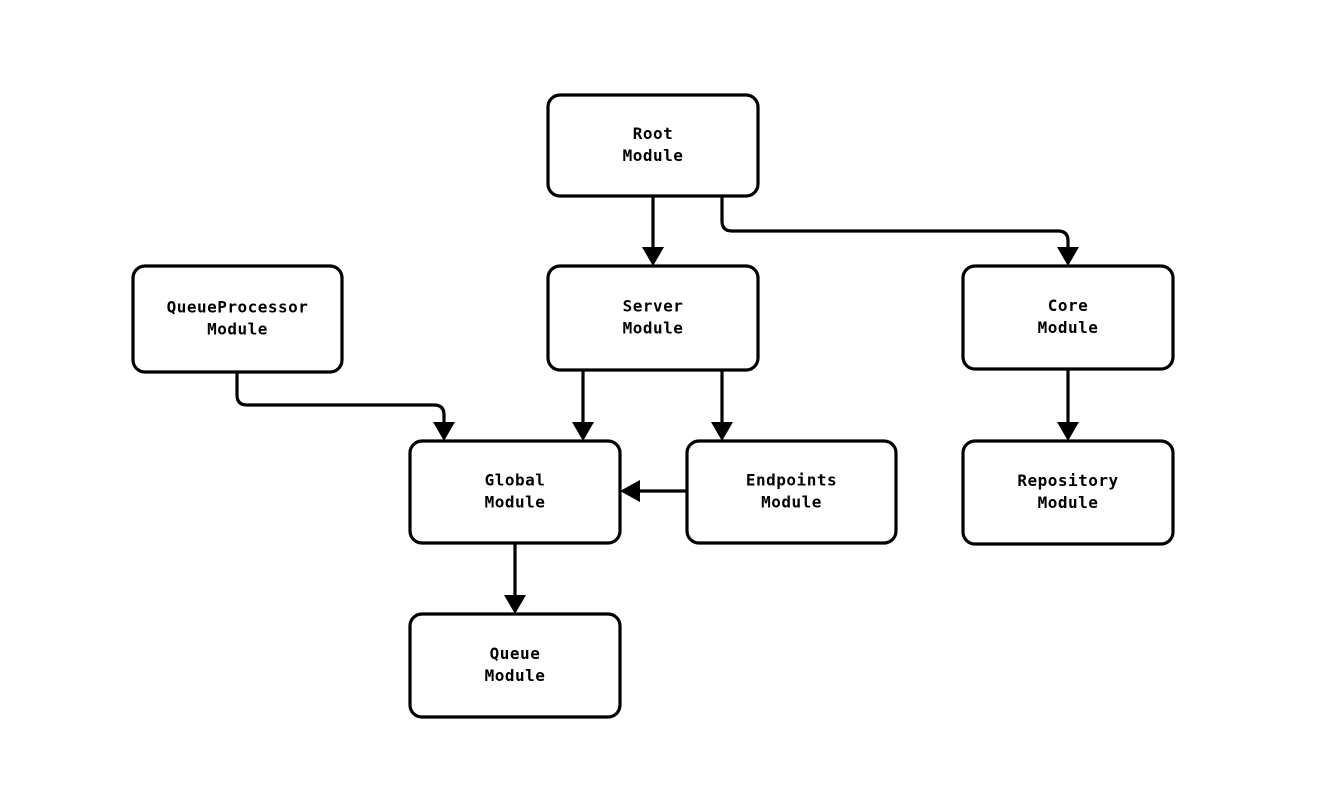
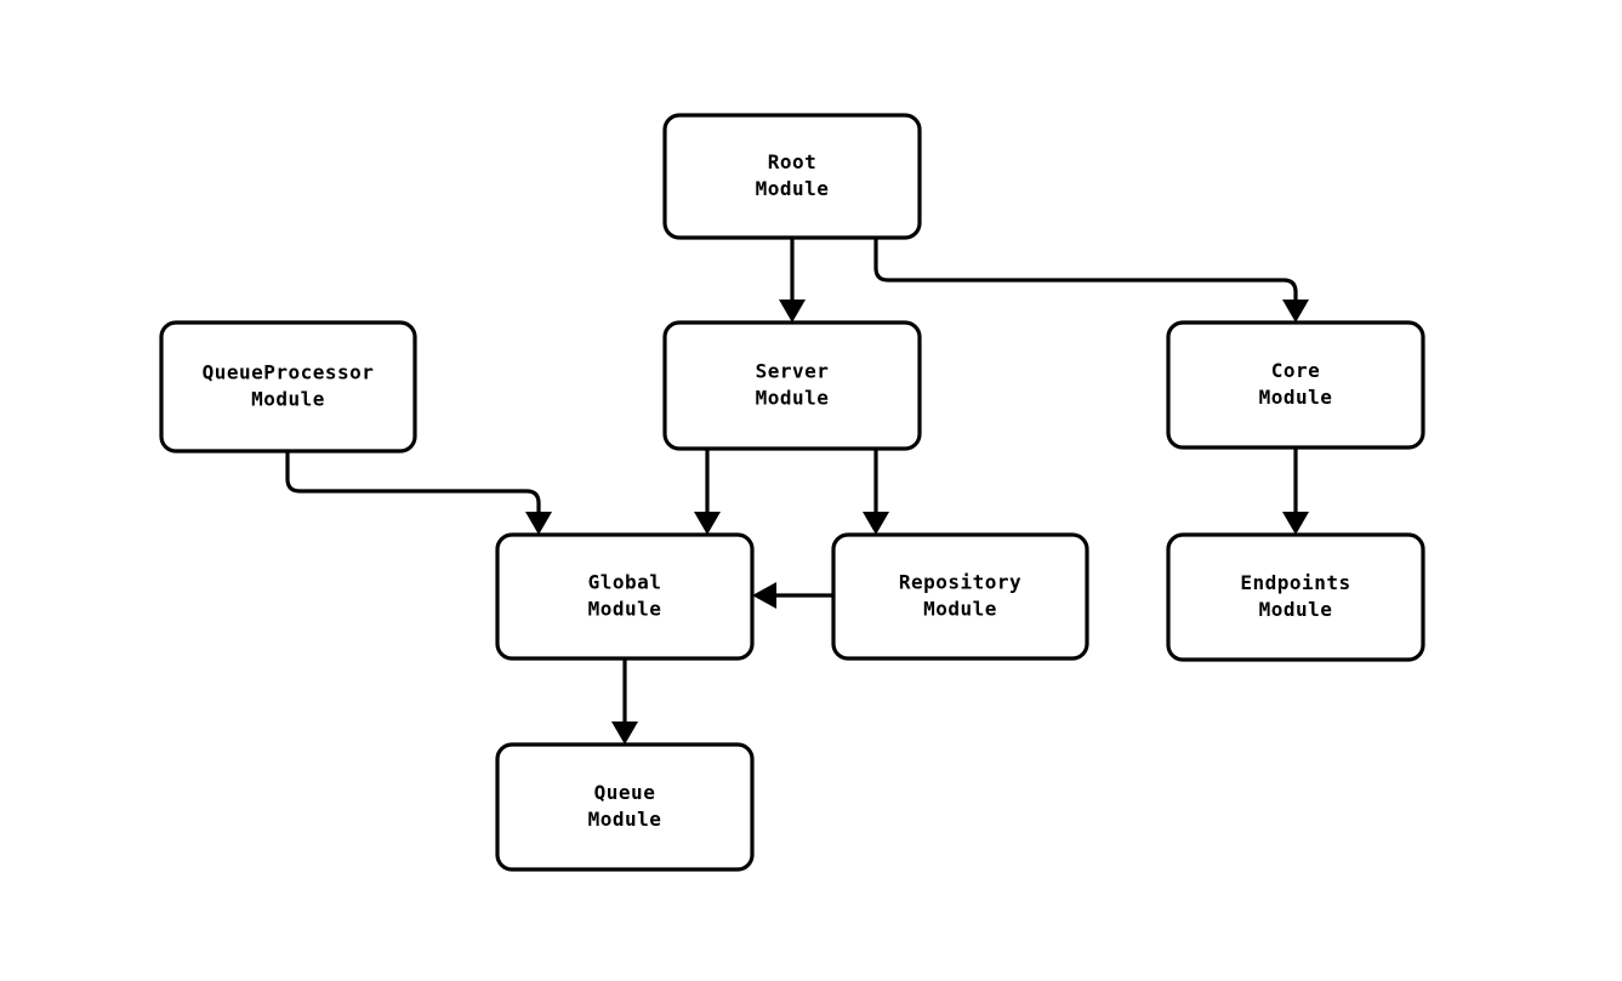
  Root
  Module
  QueueProcessor
  Module
  Server
  Module
  Core
  Module
  Global
  Module
- Endpoints
+ Repository
  Module
- Repository
+ Endpoints
  Module
  Queue
  Module
